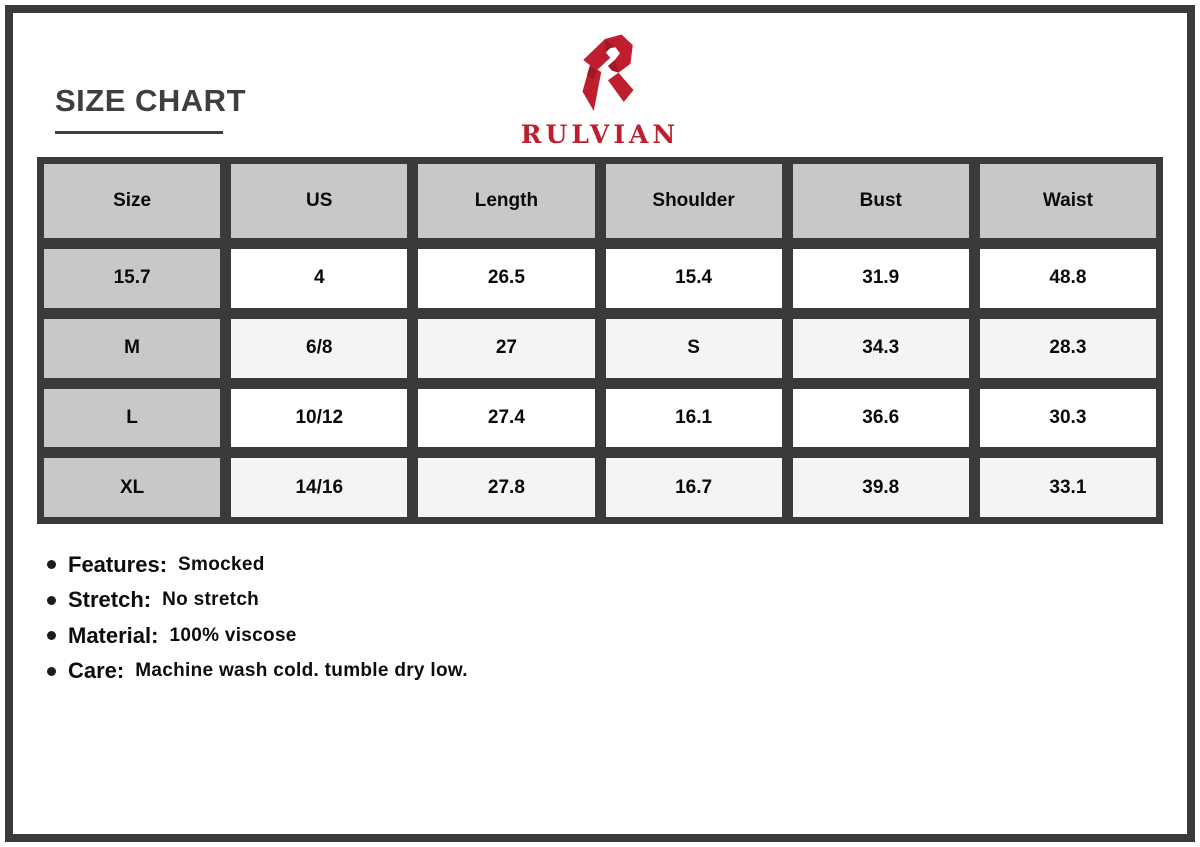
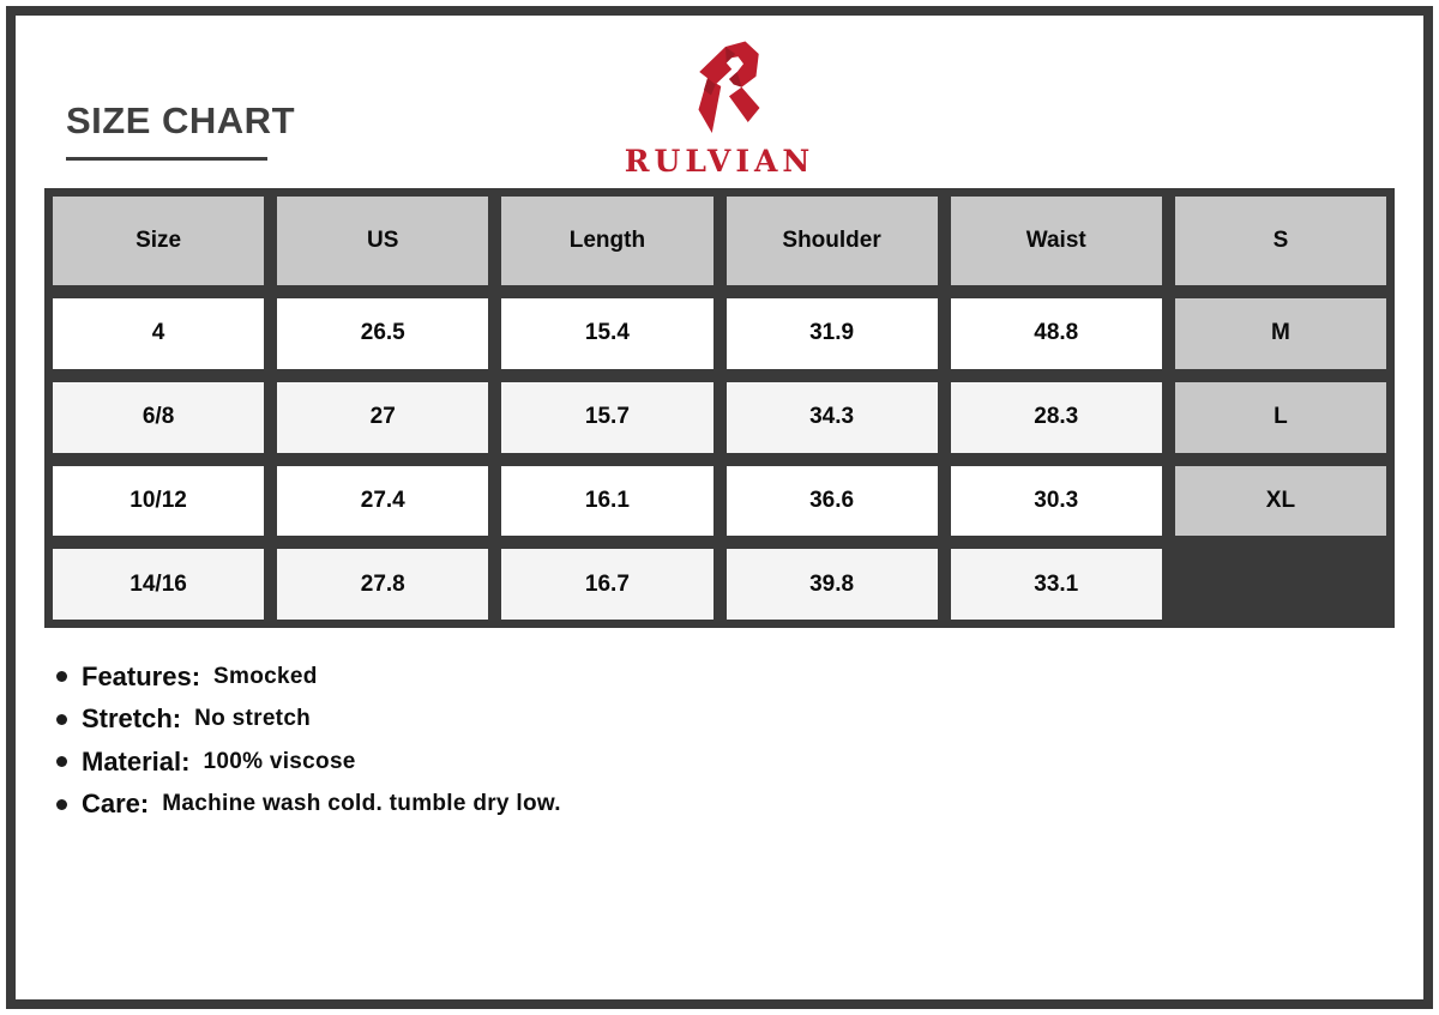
  SIZE CHART
  RULVIAN
  Size
  US
  Length
  Shoulder
- Bust
  Waist
- 15.7
+ S
  4
  26.5
  15.4
  31.9
  48.8
  M
  6/8
  27
- S
+ 15.7
  34.3
  28.3
  L
  10/12
  27.4
  16.1
  36.6
  30.3
  XL
  14/16
  27.8
  16.7
  39.8
  33.1
  Features:
  Smocked
  Stretch:
  No stretch
  Material:
  100% viscose
  Care:
  Machine wash cold. tumble dry low.
